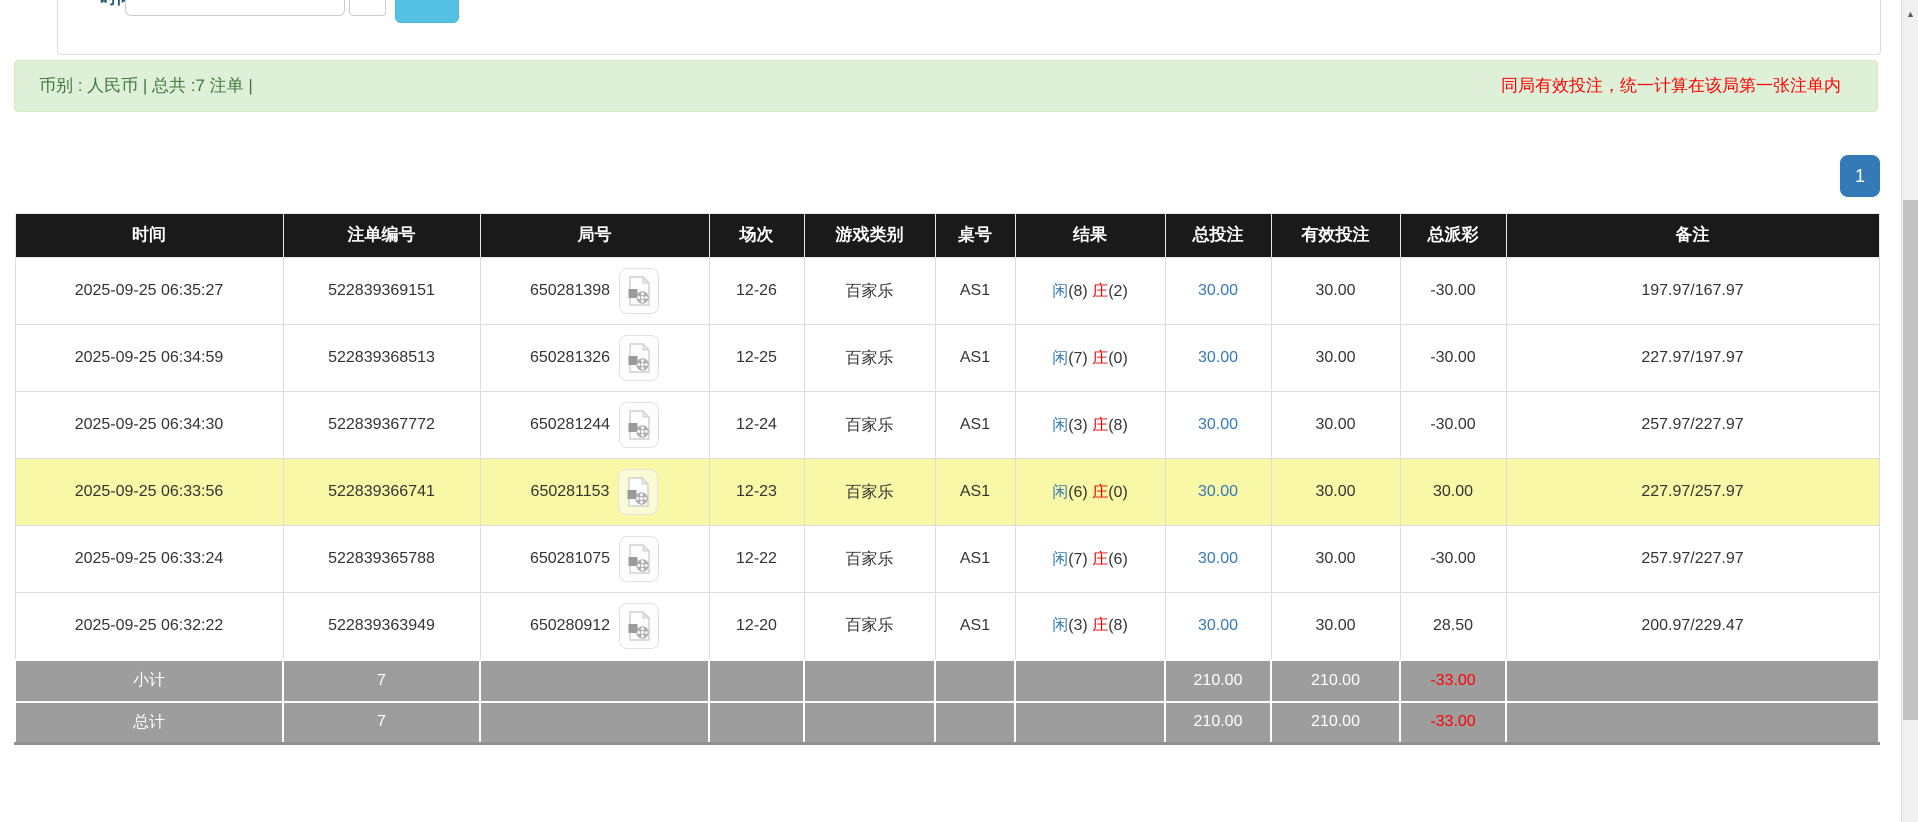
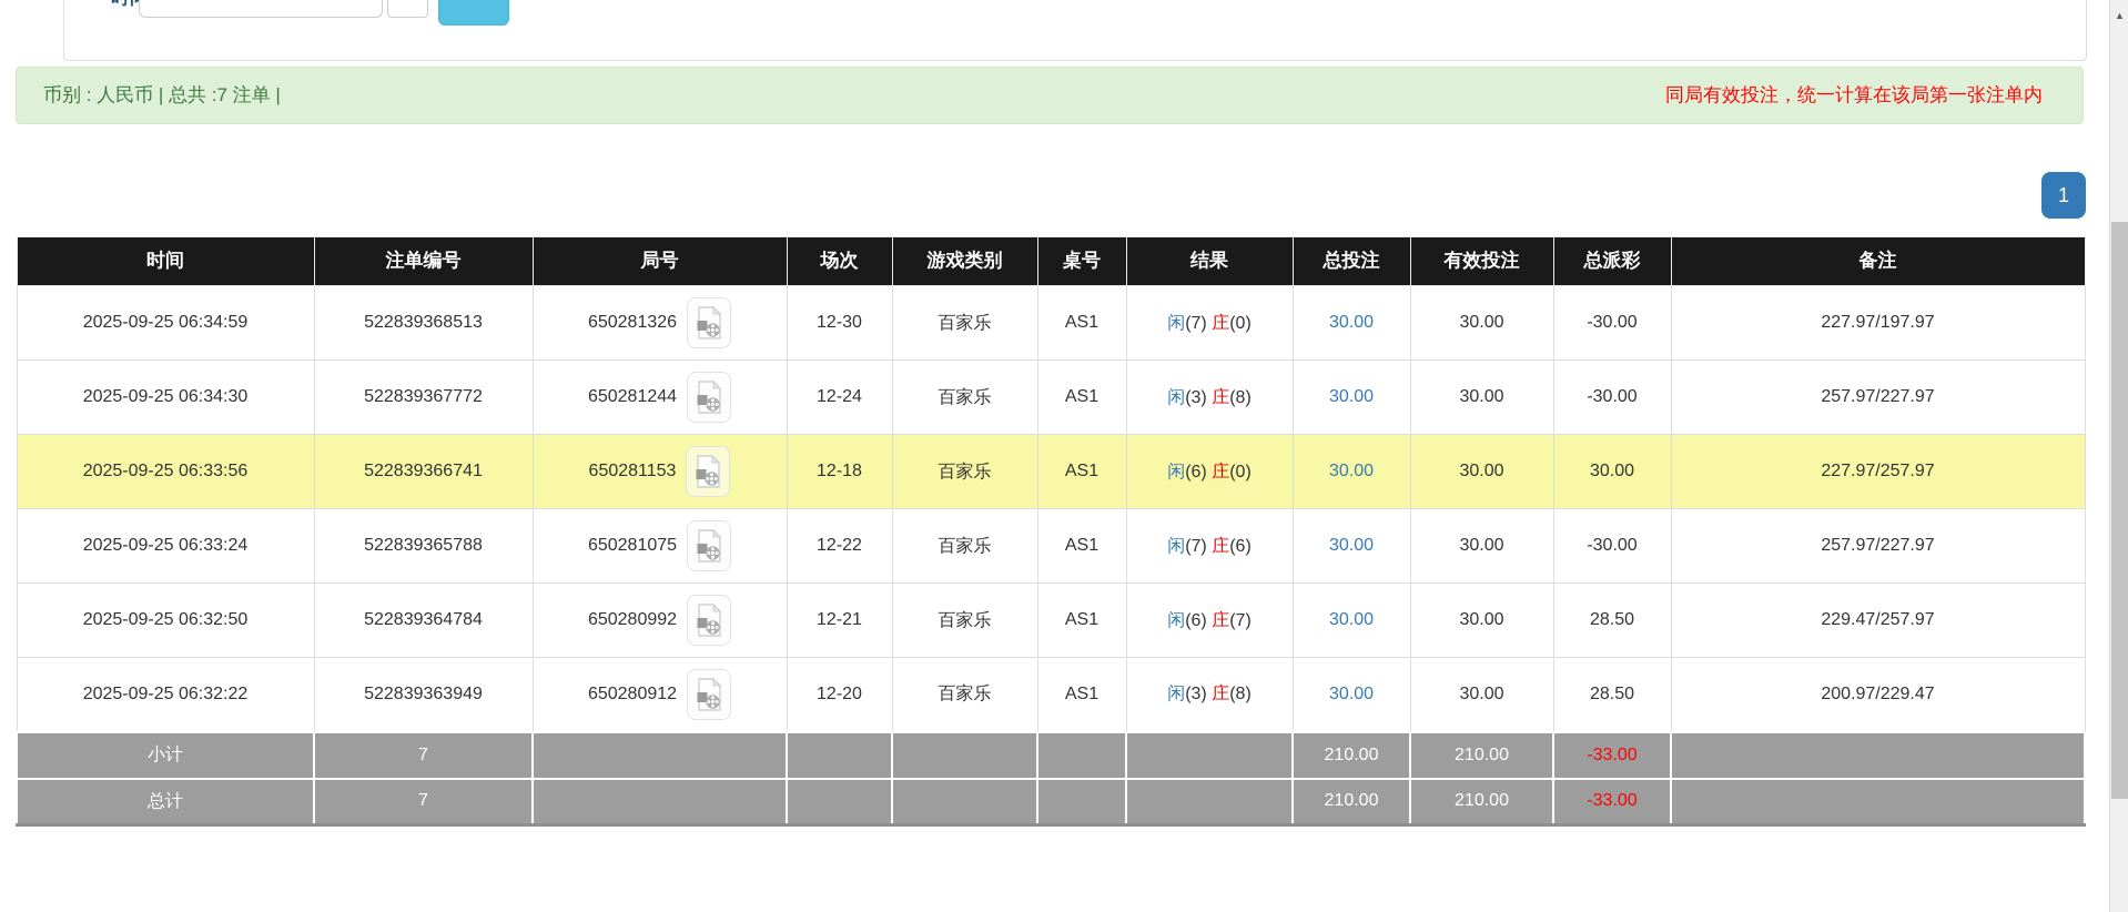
  币别 : 人民币 | 总共 :7 注单 |
  同局有效投注，统一计算在该局第一张注单内
  1
  时间	注单编号	局号	场次	游戏类别	桌号	结果	总投注	有效投注	总派彩	备注
- 2025-09-25 06:35:27	522839369151	650281398	12-26	百家乐	AS1	闲(8) 庄(2)	30.00	30.00	-30.00	197.97/167.97
- 2025-09-25 06:34:59	522839368513	650281326	12-25	百家乐	AS1	闲(7) 庄(0)	30.00	30.00	-30.00	227.97/197.97
+ 2025-09-25 06:34:59	522839368513	650281326	12-30	百家乐	AS1	闲(7) 庄(0)	30.00	30.00	-30.00	227.97/197.97
  2025-09-25 06:34:30	522839367772	650281244	12-24	百家乐	AS1	闲(3) 庄(8)	30.00	30.00	-30.00	257.97/227.97
- 2025-09-25 06:33:56	522839366741	650281153	12-23	百家乐	AS1	闲(6) 庄(0)	30.00	30.00	30.00	227.97/257.97
+ 2025-09-25 06:33:56	522839366741	650281153	12-18	百家乐	AS1	闲(6) 庄(0)	30.00	30.00	30.00	227.97/257.97
  2025-09-25 06:33:24	522839365788	650281075	12-22	百家乐	AS1	闲(7) 庄(6)	30.00	30.00	-30.00	257.97/227.97
+ 2025-09-25 06:32:50	522839364784	650280992	12-21	百家乐	AS1	闲(6) 庄(7)	30.00	30.00	28.50	229.47/257.97
  2025-09-25 06:32:22	522839363949	650280912	12-20	百家乐	AS1	闲(3) 庄(8)	30.00	30.00	28.50	200.97/229.47
  小计	7						210.00	210.00	-33.00
  总计	7						210.00	210.00	-33.00
  ▲
